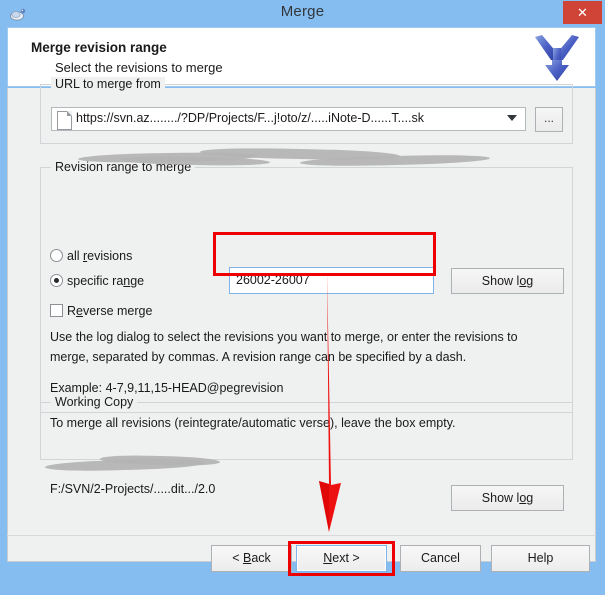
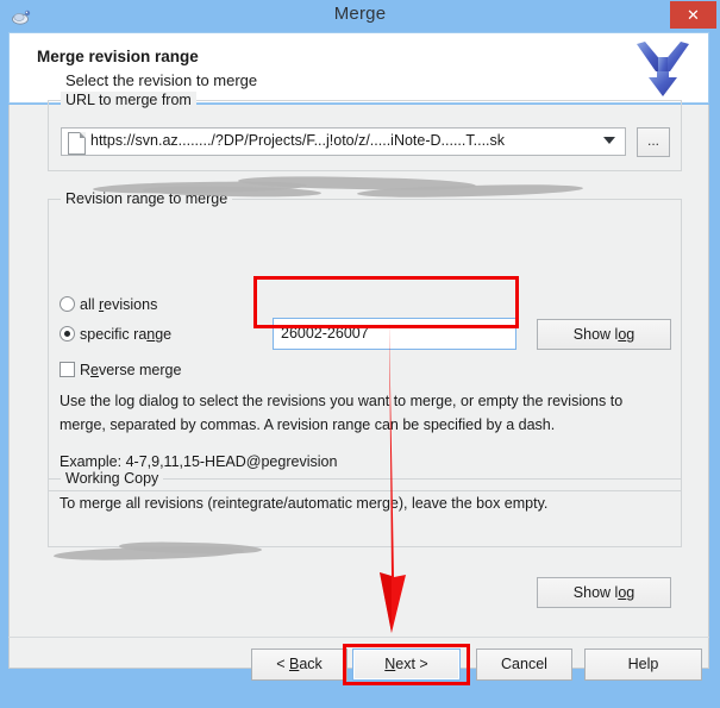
  Merge
  ✕
  Merge revision range
- Select the revisions to merge
+ Select the revision to merge
  URL to merge from
  https://svn.az......../?DP/Projects/F...j!oto/z/.....iNote-D......T....sk
  ...
  Revision range to merge
  all revisions
  specific range
  Reverse merge
  26002-26007
  Show log
- Use the log dialog to select the revisions you want to merge, or enter the revisions to merge, separated by commas. A revision range can be specified by a dash.
+ Use the log dialog to select the revisions you want to merge, or empty the revisions to merge, separated by commas. A revision range can be specified by a dash.
  Example: 4-7,9,11,15-HEAD@pegrevision
- To merge all revisions (reintegrate/automatic verse), leave the box empty.
+ To merge all revisions (reintegrate/automatic merge), leave the box empty.
  Working Copy
- F:/SVN/2-Projects/.....dit.../2.0
  Show log
  < Back
  Next >
  Cancel
  Help
